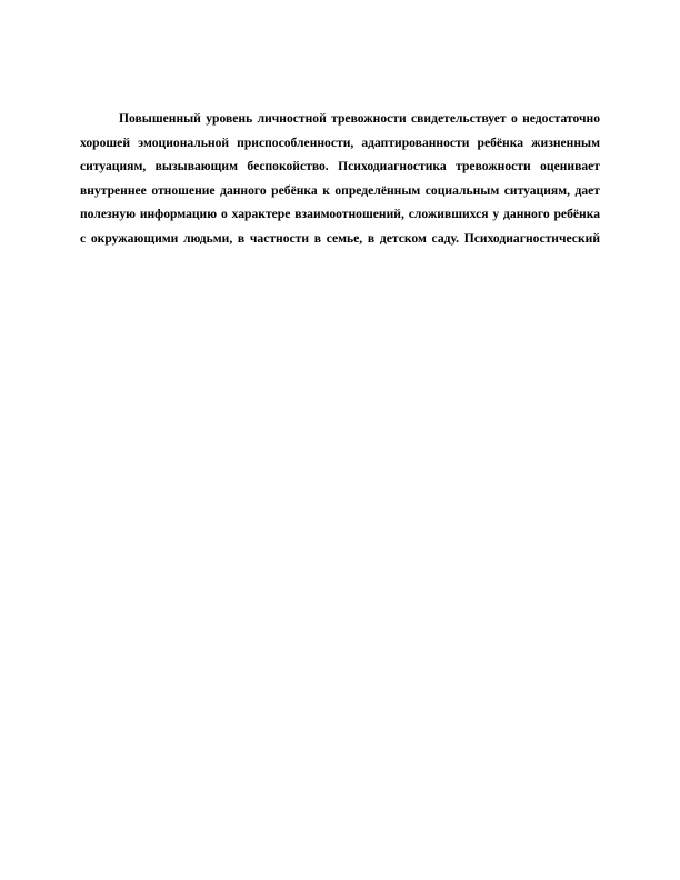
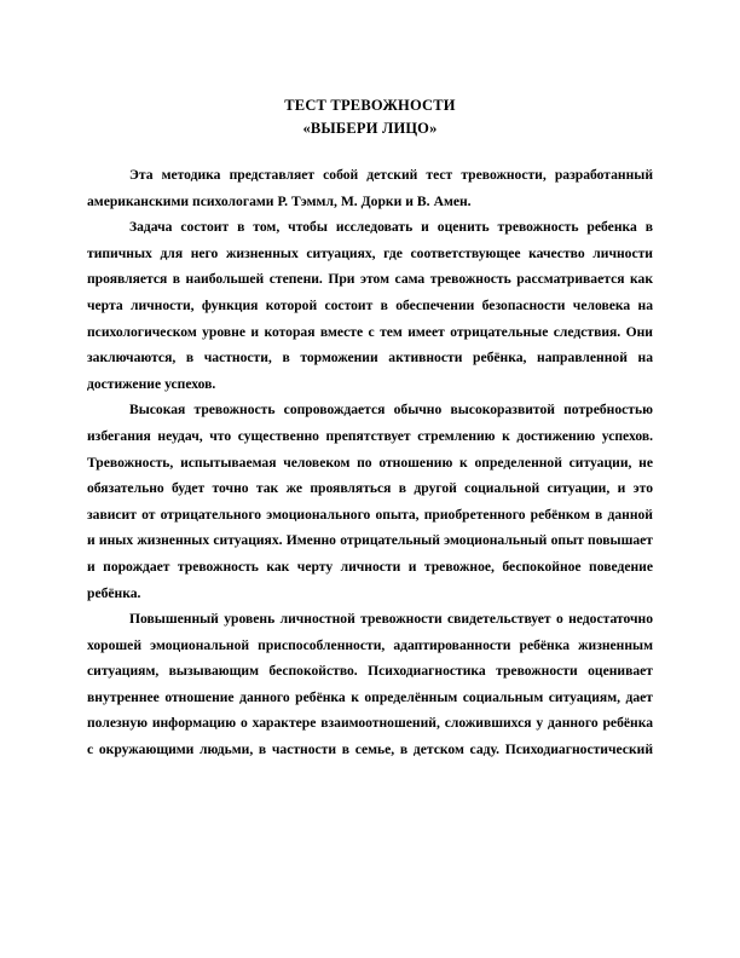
+ ТЕСТ ТРЕВОЖНОСТИ
+ «ВЫБЕРИ ЛИЦО»
+ Эта методика представляет собой детский тест тревожности, разработанный американскими психологами Р. Тэммл, М. Дорки и В. Амен.
+ Задача состоит в том, чтобы исследовать и оценить тревожность ребенка в типичных для него жизненных ситуациях, где соответствующее качество личности проявляется в наибольшей степени. При этом сама тревожность рассматривается как черта личности, функция которой состоит в обеспечении безопасности человека на психологическом уровне и которая вместе с тем имеет отрицательные следствия. Они заключаются, в частности, в торможении активности ребёнка, направленной на достижение успехов.
+ Высокая тревожность сопровождается обычно высокоразвитой потребностью избегания неудач, что существенно препятствует стремлению к достижению успехов. Тревожность, испытываемая человеком по отношению к определенной ситуации, не обязательно будет точно так же проявляться в другой социальной ситуации, и это зависит от отрицательного эмоционального опыта, приобретенного ребёнком в данной и иных жизненных ситуациях. Именно отрицательный эмоциональный опыт повышает и порождает тревожность как черту личности и тревожное, беспокойное поведение ребёнка.
  Повышенный уровень личностной тревожности свидетельствует о недостаточно хорошей эмоциональной приспособленности, адаптированности ребёнка жизненным ситуациям, вызывающим беспокойство. Психодиагностика тревожности оценивает внутреннее отношение данного ребёнка к определённым социальным ситуациям, дает полезную информацию о характере взаимоотношений, сложившихся у данного ребёнка с окружающими людьми, в частности в семье, в детском саду. Психодиагностический
